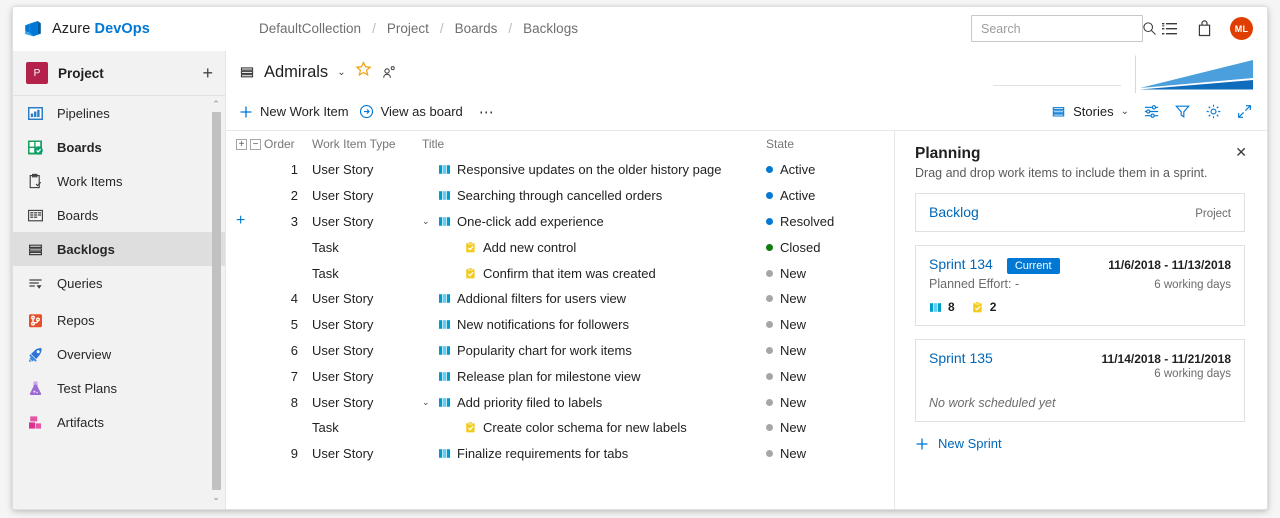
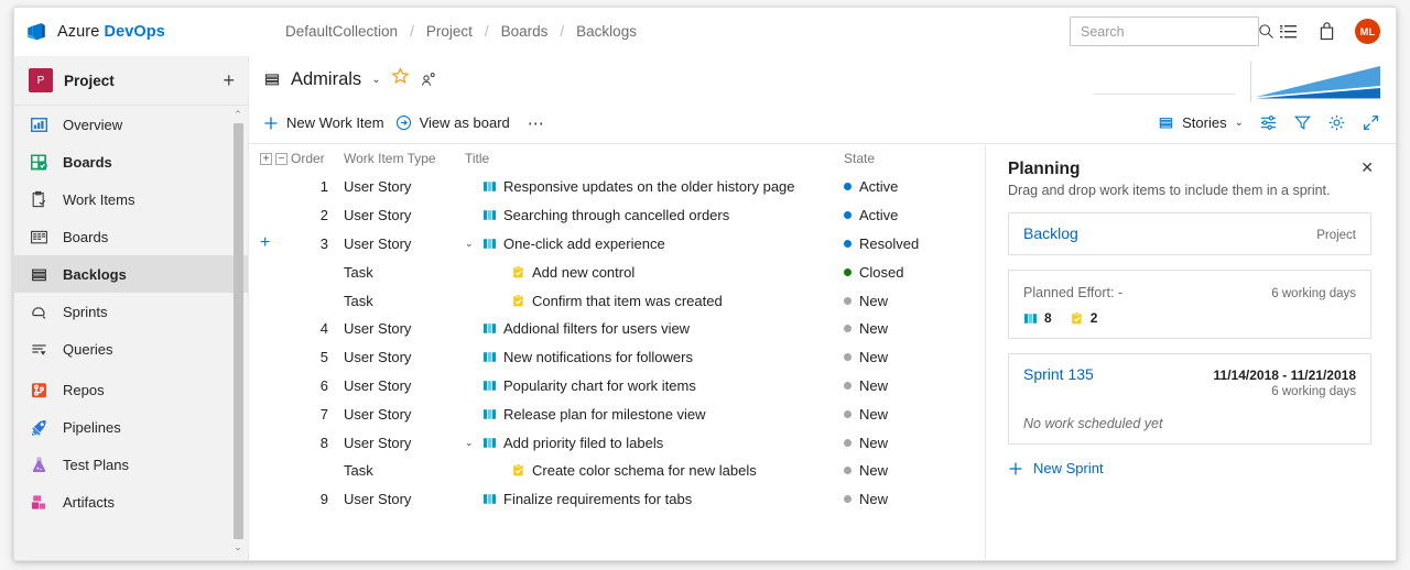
  Azure DevOps
  DefaultCollection
  /
  Project
  /
  Boards
  /
  Backlogs
  Search
  ML
  P
  Project
  +
- Pipelines
+ Overview
  Boards
  Work Items
  Boards
  Backlogs
+ Sprints
  Queries
  Repos
- Overview
+ Pipelines
  Test Plans
  Artifacts
  ⌃
  ⌄
  Admirals
  ⌄
  New Work Item
  View as board
  ⋯
  Stories
  ⌄
  + −	Order	Work Item Type	Title	State
  	1	User Story	Responsive updates on the older history page	Active
  	2	User Story	Searching through cancelled orders	Active
  +	3	User Story	⌄ One-click add experience	Resolved
  		Task	Add new control	Closed
  		Task	Confirm that item was created	New
  	4	User Story	Addional filters for users view	New
  	5	User Story	New notifications for followers	New
  	6	User Story	Popularity chart for work items	New
  	7	User Story	Release plan for milestone view	New
  	8	User Story	⌄ Add priority filed to labels	New
  		Task	Create color schema for new labels	New
  	9	User Story	Finalize requirements for tabs	New
  ✕
  Planning
  Drag and drop work items to include them in a sprint.
  Backlog
  Project
- Sprint 134
- Current
- 11/6/2018 - 11/13/2018
  Planned Effort: -
  6 working days
  8
  2
  Sprint 135
  11/14/2018 - 11/21/2018
  6 working days
  No work scheduled yet
  New Sprint
